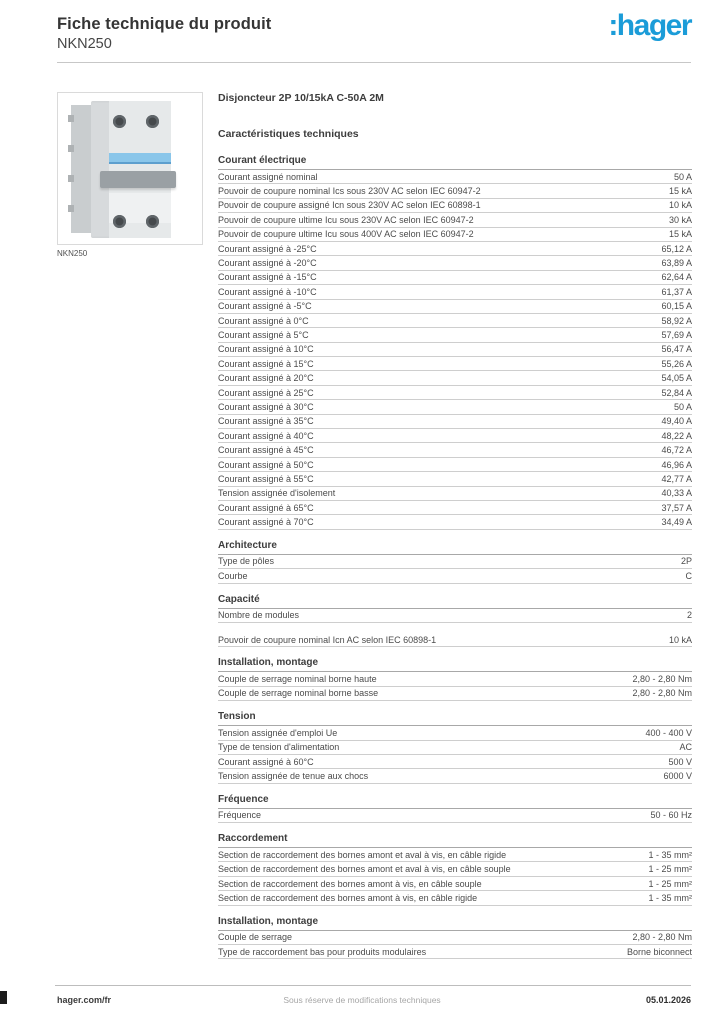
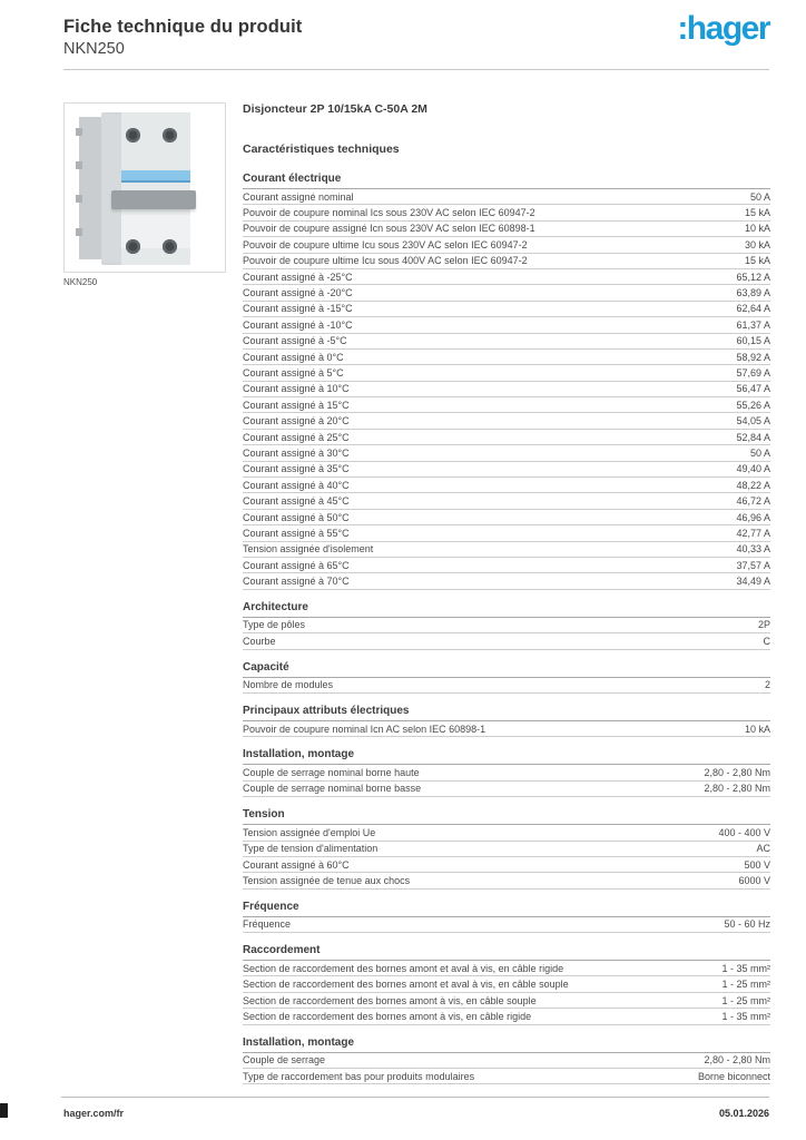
  Fiche technique du produit
  NKN250
  :hager
  NKN250
  Disjoncteur 2P 10/15kA C-50A 2M
  Caractéristiques techniques
  Courant électrique
  Courant assigné nominal
  50 A
  Pouvoir de coupure nominal Ics sous 230V AC selon IEC 60947-2
  15 kA
  Pouvoir de coupure assigné Icn sous 230V AC selon IEC 60898-1
  10 kA
  Pouvoir de coupure ultime Icu sous 230V AC selon IEC 60947-2
  30 kA
  Pouvoir de coupure ultime Icu sous 400V AC selon IEC 60947-2
  15 kA
  Courant assigné à -25°C
  65,12 A
  Courant assigné à -20°C
  63,89 A
  Courant assigné à -15°C
  62,64 A
  Courant assigné à -10°C
  61,37 A
  Courant assigné à -5°C
  60,15 A
  Courant assigné à 0°C
  58,92 A
  Courant assigné à 5°C
  57,69 A
  Courant assigné à 10°C
  56,47 A
  Courant assigné à 15°C
  55,26 A
  Courant assigné à 20°C
  54,05 A
  Courant assigné à 25°C
  52,84 A
  Courant assigné à 30°C
  50 A
  Courant assigné à 35°C
  49,40 A
  Courant assigné à 40°C
  48,22 A
  Courant assigné à 45°C
  46,72 A
  Courant assigné à 50°C
  46,96 A
  Courant assigné à 55°C
  42,77 A
  Tension assignée d'isolement
  40,33 A
  Courant assigné à 65°C
  37,57 A
  Courant assigné à 70°C
  34,49 A
  Architecture
  Type de pôles
  2P
  Courbe
  C
  Capacité
  Nombre de modules
  2
+ Principaux attributs électriques
  Pouvoir de coupure nominal Icn AC selon IEC 60898-1
  10 kA
  Installation, montage
  Couple de serrage nominal borne haute
  2,80 - 2,80 Nm
  Couple de serrage nominal borne basse
  2,80 - 2,80 Nm
  Tension
  Tension assignée d'emploi Ue
  400 - 400 V
  Type de tension d'alimentation
  AC
  Courant assigné à 60°C
  500 V
  Tension assignée de tenue aux chocs
  6000 V
  Fréquence
  Fréquence
  50 - 60 Hz
  Raccordement
  Section de raccordement des bornes amont et aval à vis, en câble rigide
  1 - 35 mm²
  Section de raccordement des bornes amont et aval à vis, en câble souple
  1 - 25 mm²
  Section de raccordement des bornes amont à vis, en câble souple
  1 - 25 mm²
  Section de raccordement des bornes amont à vis, en câble rigide
  1 - 35 mm²
  Installation, montage
  Couple de serrage
  2,80 - 2,80 Nm
  Type de raccordement bas pour produits modulaires
  Borne biconnect
  hager.com/fr
- Sous réserve de modifications techniques
  05.01.2026
